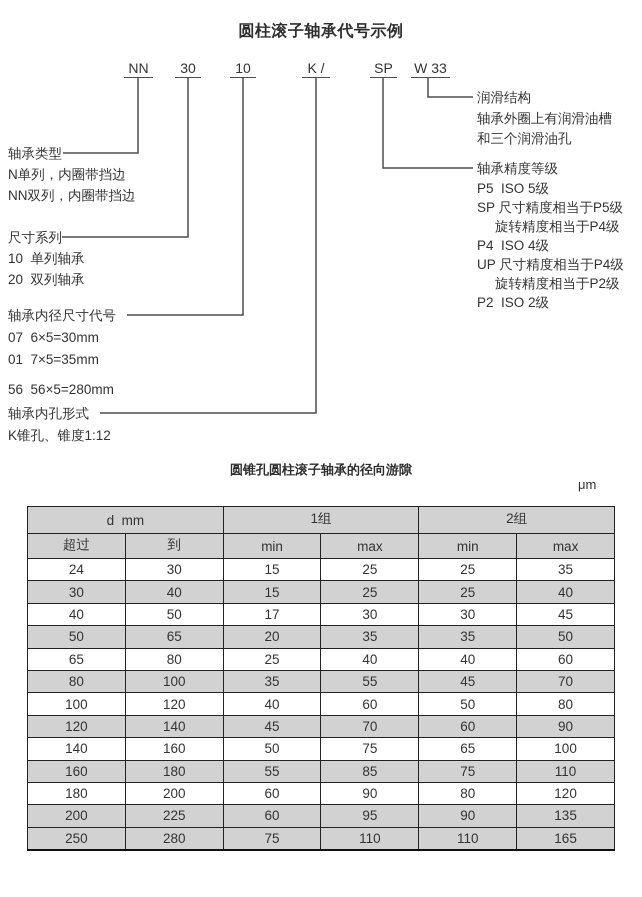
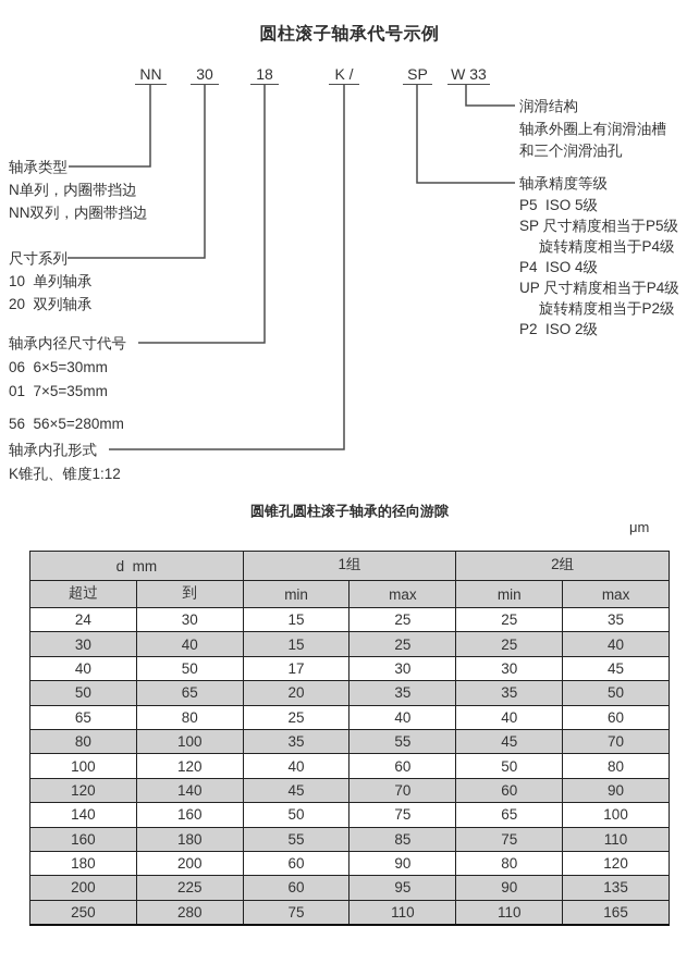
  圆柱滚子轴承代号示例
  NN
  30
- 10
+ 18
  K /
  SP
  W 33
  轴承类型
  N单列，内圈带挡边
  NN双列，内圈带挡边
  尺寸系列
  10 单列轴承
  20 双列轴承
  轴承内径尺寸代号
- 07 6×5=30mm
+ 06 6×5=30mm
  01 7×5=35mm
  56 56×5=280mm
  轴承内孔形式
  K锥孔、锥度1:12
  润滑结构
  轴承外圈上有润滑油槽
  和三个润滑油孔
  轴承精度等级
  P5 ISO 5级
  SP 尺寸精度相当于P5级
  旋转精度相当于P4级
  P4 ISO 4级
  UP 尺寸精度相当于P4级
  旋转精度相当于P2级
  P2 ISO 2级
  圆锥孔圆柱滚子轴承的径向游隙
  μm
  d mm	1组	2组
  超过	到	min	max	min	max
  24	30	15	25	25	35
  30	40	15	25	25	40
  40	50	17	30	30	45
  50	65	20	35	35	50
  65	80	25	40	40	60
  80	100	35	55	45	70
  100	120	40	60	50	80
  120	140	45	70	60	90
  140	160	50	75	65	100
  160	180	55	85	75	110
  180	200	60	90	80	120
  200	225	60	95	90	135
  250	280	75	110	110	165
